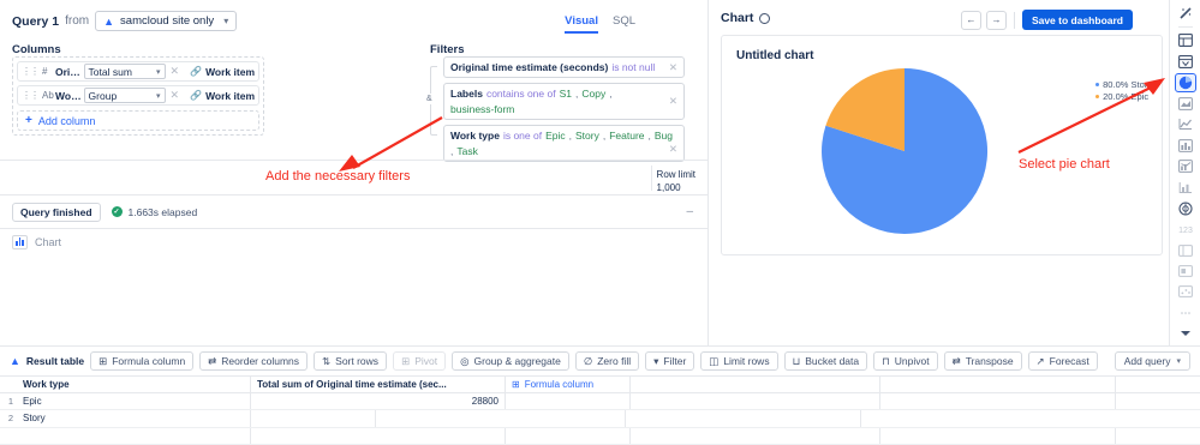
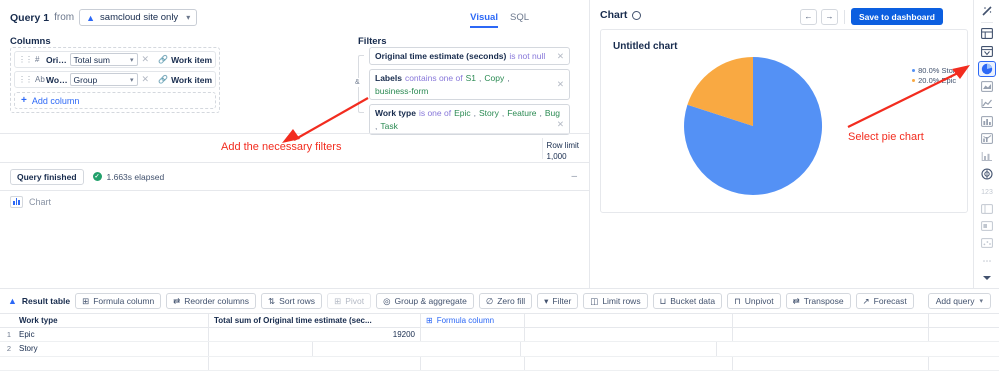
  Query 1
  from
  ▲
  samcloud site only
  ▾
  Visual
  SQL
  Columns
  ⋮⋮
  #
  Total sum
  ✕
  🔗
  Work item
  ⋮⋮
  Ab
  Group
  ✕
  🔗
  Work item
  +
  Add column
  Filters
  Original time estimate (seconds)
  is not null
  ✕
  Labels
  contains one of
  S1
  ,
  Copy
  ,
  business-form
  ✕
  Work type
  is one of
  Epic
  ,
  Story
  ,
  Feature
  ,
  Bug
  ,
  Task
  ✕
  Row limit
  1,000
  Query finished
  1.663s elapsed
  –
  Chart
  Add the necessary filters
  Chart
  ←
  →
  Save to dashboard
  Untitled chart
  80.0% Sto
  20.0%pic
  Select pie chart
  ▲
  Result table
  ⊞
  Formula column
  ⇄
  Reorder columns
  ⇅
  Sort rows
  ⊞
  Pivot
  ◎
  Group & aggregate
  ∅
  Zero fill
  ▾
  Filter
  ◫
  Limit rows
  ⊔
  Bucket data
  ⊓
  Unpivot
  ⇄
  Transpose
  ↗
  Forecast
  Add query
  Work type
  Total sum of Original time estimate (sec...
  ⊞
  Formula column
  1
  Epic
- 28800
+ 19200
  2
  Story
